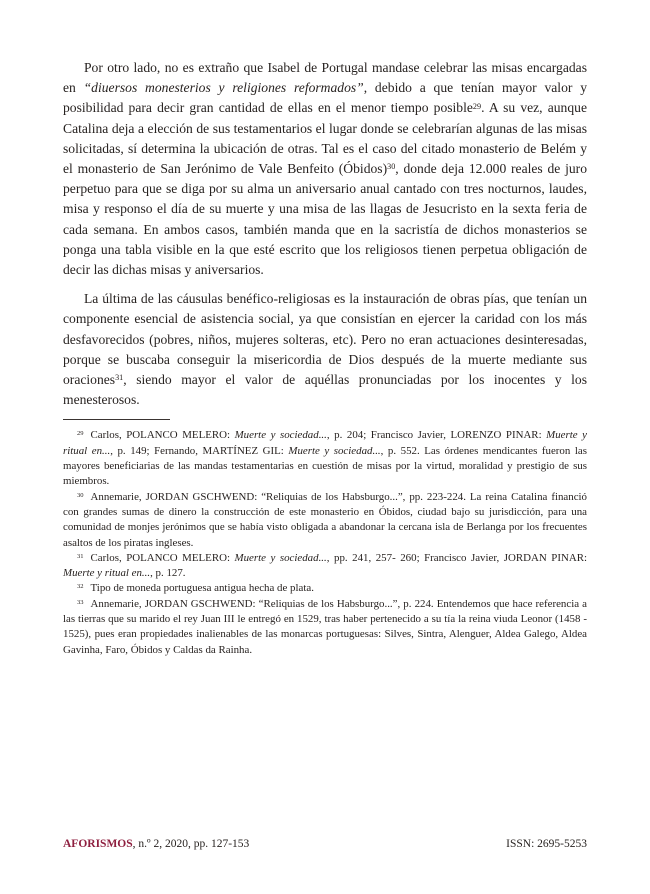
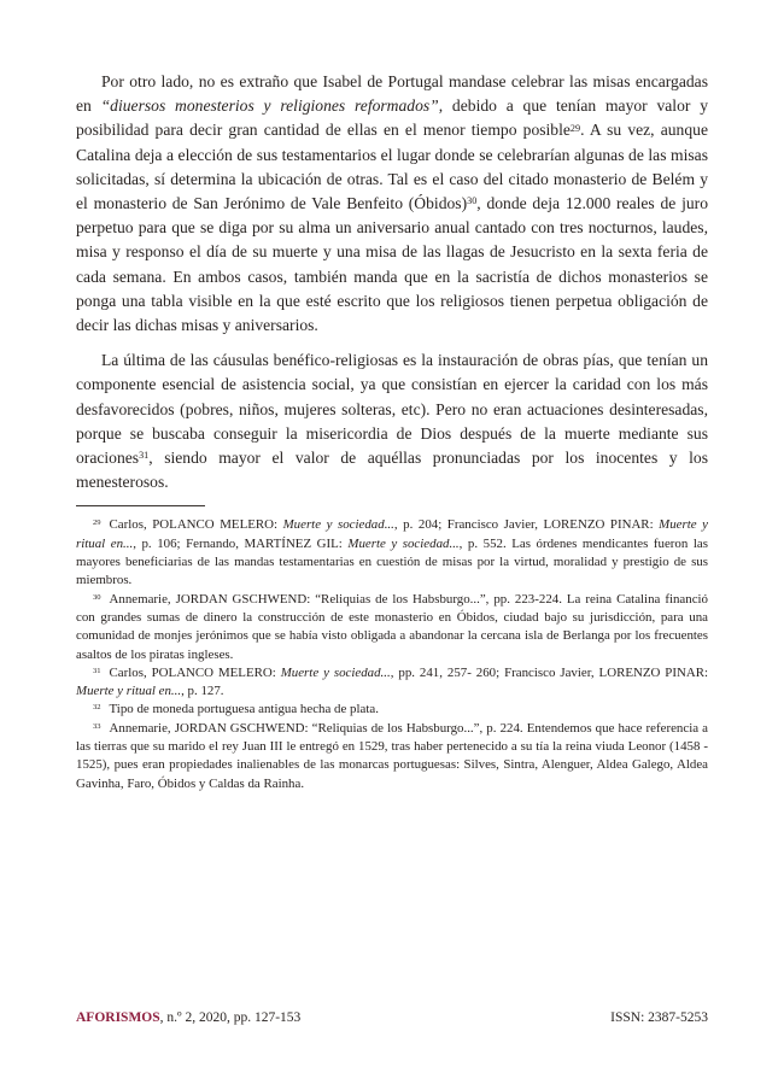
  Por otro lado, no es extraño que Isabel de Portugal mandase celebrar las misas encargadas en “diuersos monesterios y religiones reformados”, debido a que tenían mayor valor y posibilidad para decir gran cantidad de ellas en el menor tiempo posible29. A su vez, aunque Catalina deja a elección de sus testamentarios el lugar donde se celebrarían algunas de las misas solicitadas, sí determina la ubicación de otras. Tal es el caso del citado monasterio de Belém y el monasterio de San Jerónimo de Vale Benfeito (Óbidos)30, donde deja 12.000 reales de juro perpetuo para que se diga por su alma un aniversario anual cantado con tres nocturnos, laudes, misa y responso el día de su muerte y una misa de las llagas de Jesucristo en la sexta feria de cada semana. En ambos casos, también manda que en la sacristía de dichos monasterios se ponga una tabla visible en la que esté escrito que los religiosos tienen perpetua obligación de decir las dichas misas y aniversarios.
  La última de las cáusulas benéfico-religiosas es la instauración de obras pías, que tenían un componente esencial de asistencia social, ya que consistían en ejercer la caridad con los más desfavorecidos (pobres, niños, mujeres solteras, etc). Pero no eran actuaciones desinteresadas, porque se buscaba conseguir la misericordia de Dios después de la muerte mediante sus oraciones31, siendo mayor el valor de aquéllas pronunciadas por los inocentes y los menesterosos.
- Carlos, POLANCO MELERO: Muerte y sociedad..., p. 204; Francisco Javier, LORENZO PINAR: Muerte y ritual en..., p. 149; Fernando, MARTÍNEZ GIL: Muerte y sociedad..., p. 552. Las órdenes mendicantes fueron las mayores beneficiarias de las mandas testamentarias en cuestión de misas por la virtud, moralidad y prestigio de sus miembros.
+ Carlos, POLANCO MELERO: Muerte y sociedad..., p. 204; Francisco Javier, LORENZO PINAR: Muerte y ritual en..., p. 106; Fernando, MARTÍNEZ GIL: Muerte y sociedad..., p. 552. Las órdenes mendicantes fueron las mayores beneficiarias de las mandas testamentarias en cuestión de misas por la virtud, moralidad y prestigio de sus miembros.
  Annemarie, JORDAN GSCHWEND: “Reliquias de los Habsburgo...”, pp. 223-224. La reina Catalina financió con grandes sumas de dinero la construcción de este monasterio en Óbidos, ciudad bajo su jurisdicción, para una comunidad de monjes jerónimos que se había visto obligada a abandonar la cercana isla de Berlanga por los frecuentes asaltos de los piratas ingleses.
- Carlos, POLANCO MELERO: Muerte y sociedad..., pp. 241, 257- 260; Francisco Javier, JORDAN PINAR: Muerte y ritual en..., p. 127.
+ Carlos, POLANCO MELERO: Muerte y sociedad..., pp. 241, 257- 260; Francisco Javier, LORENZO PINAR: Muerte y ritual en..., p. 127.
  Tipo de moneda portuguesa antigua hecha de plata.
  Annemarie, JORDAN GSCHWEND: “Reliquias de los Habsburgo...”, p. 224. Entendemos que hace referencia a las tierras que su marido el rey Juan III le entregó en 1529, tras haber pertenecido a su tía la reina viuda Leonor (1458 - 1525), pues eran propiedades inalienables de las monarcas portuguesas: Silves, Sintra, Alenguer, Aldea Galego, Aldea Gavinha, Faro, Óbidos y Caldas da Rainha.
  AFORISMOS, n.º 2, 2020, pp. 127-153
- ISSN: 2695-5253
+ ISSN: 2387-5253
